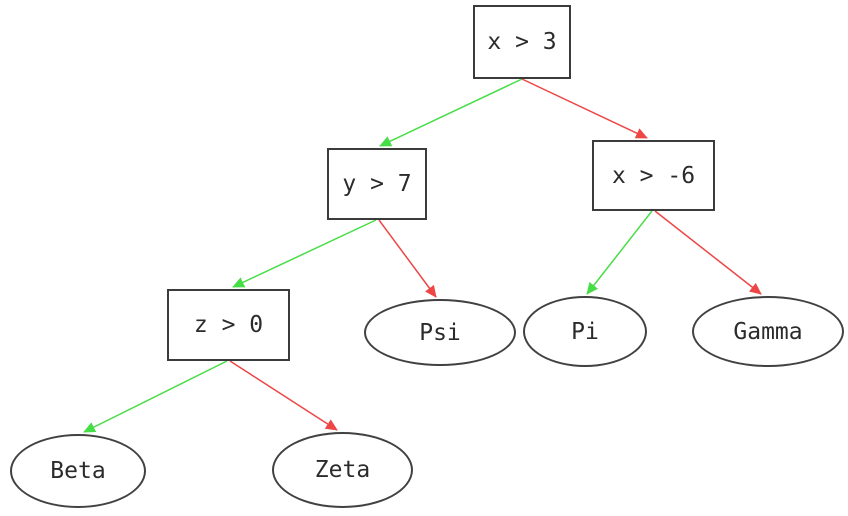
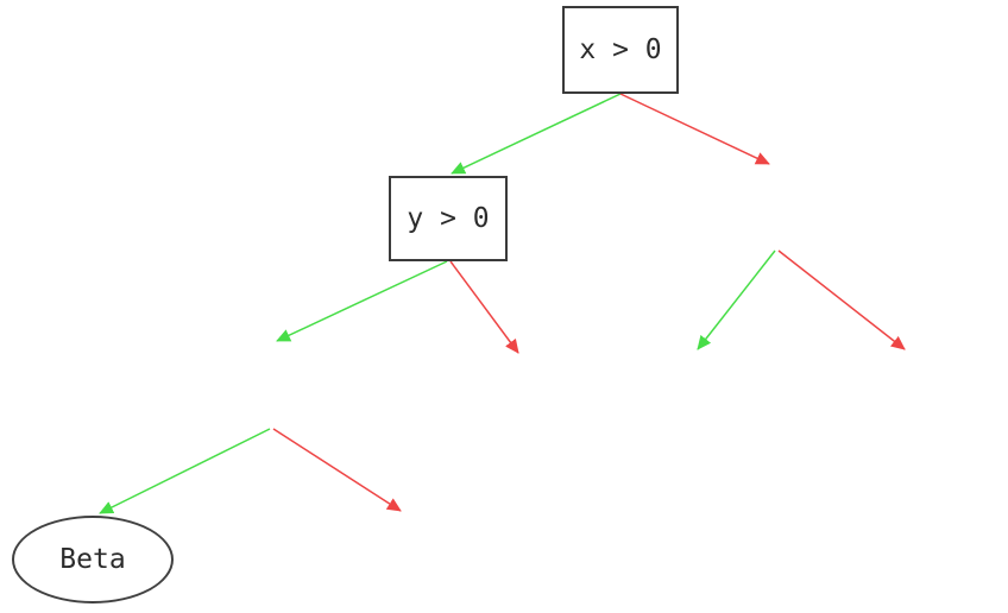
- x > 3
+ x > 0
- y > 7
+ y > 0
- x > -6
- z > 0
- Psi
- Pi
- Gamma
  Beta
- Zeta
